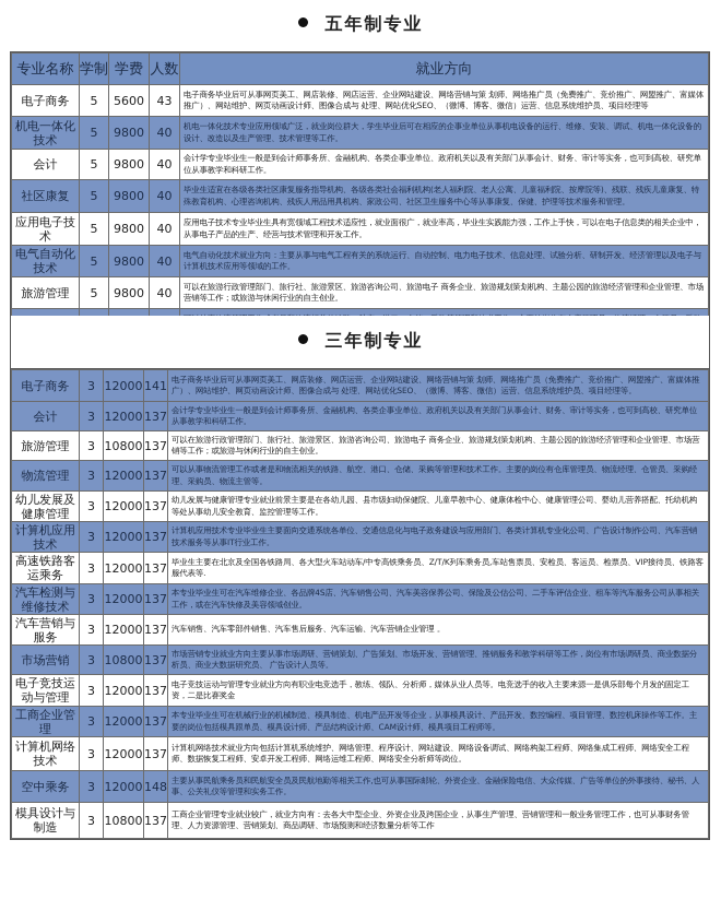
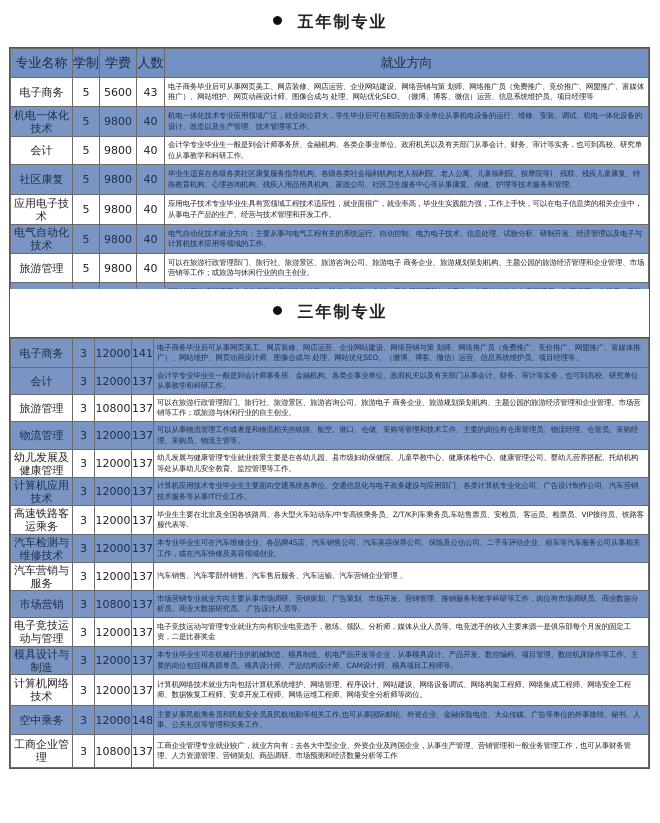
  五年制专业
  专业名称	学制	学费	人数	就业方向
  电子商务	5	5600	43	电子商务毕业后可从事网页美工、网店装修、网店运营、企业网站建设、网络营销与策 划师、网络推广员（免费推广、竞价推广、网盟推广、富媒体推广）、网站维护、网页动画设计师、图像合成与 处理、网站优化SEO、（微博、博客、微信）运营、信息系统维护员、项目经理等
  机电一体化技术	5	9800	40	机电一体化技术专业应用领域广泛，就业岗位群大，学生毕业后可在相应的企事业单位从事机电设备的运行、维修、安装、调试、机电一体化设备的设计、改造以及生产管理、技术管理等工作。
  会计	5	9800	40	会计学专业毕业生一般是到会计师事务所、金融机构、各类企事业单位、政府机关以及有关部门从事会计、财务、审计等实务，也可到高校、研究单位从事教学和科研工作。
  社区康复	5	9800	40	毕业生适宜在各级各类社区康复服务指导机构、各级各类社会福利机构(老人福利院、老人公寓、儿童福利院、按摩院等)、残联、残疾儿童康复、特殊教育机构、心理咨询机构、残疾人用品用具机构、家政公司、社区卫生服务中心等从事康复、保健、护理等技术服务和管理。
  应用电子技术	5	9800	40	应用电子技术专业毕业生具有宽领域工程技术适应性，就业面很广，就业率高，毕业生实践能力强，工作上手快，可以在电子信息类的相关企业中，从事电子产品的生产、经营与技术管理和开发工作。
  电气自动化技术	5	9800	40	电气自动化技术就业方向：主要从事与电气工程有关的系统运行、自动控制、电力电子技术、信息处理、试验分析、研制开发、经济管理以及电子与计算机技术应用等领域的工作。
  旅游管理	5	9800	40	可以在旅游行政管理部门、旅行社、旅游景区、旅游咨询公司、旅游电子 商务企业、旅游规划策划机构、主题公园的旅游经济管理和企业管理、市场营销等工作；或旅游与休闲行业的自主创业。
  三年制专业
  电子商务	3	12000	141	电子商务毕业后可从事网页美工、网店装修、网店运营、企业网站建设、网络营销与策 划师、网络推广员（免费推广、竞价推广、网盟推广、富媒体推广）、网站维护、网页动画设计师、图像合成与 处理、网站优化SEO、（微博、博客、微信）运营、信息系统维护员、项目经理等。
  会计	3	12000	137	会计学专业毕业生一般是到会计师事务所、金融机构、各类企事业单位、政府机关以及有关部门从事会计、财务、审计等实务，也可到高校、研究单位从事教学和科研工作。
  旅游管理	3	10800	137	可以在旅游行政管理部门、旅行社、旅游景区、旅游咨询公司、旅游电子 商务企业、旅游规划策划机构、主题公园的旅游经济管理和企业管理、市场营销等工作；或旅游与休闲行业的自主创业。
  物流管理	3	12000	137	可以从事物流管理工作或者是和物流相关的铁路、航空、港口、仓储、采购等管理和技术工作。主要的岗位有仓库管理员、物流经理、仓管员、采购经理、采购员、物流主管等。
  幼儿发展及健康管理	3	12000	137	幼儿发展与健康管理专业就业前景主要是在各幼儿园、县市级妇幼保健院、儿童早教中心、健康体检中心、健康管理公司、婴幼儿营养搭配、托幼机构等处从事幼儿安全教育、监控管理等工作。
  计算机应用技术	3	12000	137	计算机应用技术专业毕业生主要面向交通系统各单位、交通信息化与电子政务建设与应用部门、各类计算机专业化公司、广告设计制作公司、汽车营销技术服务等从事IT行业工作。
  高速铁路客运乘务	3	12000	137	毕业生主要在北京及全国各铁路局、各大型火车站动车/中专高铁乘务员、Z/T/K列车乘务员,车站售票员、安检员、客运员、检票员、VIP接待员、铁路客服代表等.
  汽车检测与维修技术	3	12000	137	本专业毕业生可在汽车维修企业、各品牌4S店、汽车销售公司、汽车美容保养公司、保险及公估公司、二手车评估企业、租车等汽车服务公司从事相关工作，或在汽车快修及美容领域创业。
  汽车营销与服务	3	12000	137	汽车销售、汽车零部件销售、汽车售后服务、汽车运输、汽车营销企业管理 。
  市场营销	3	10800	137	市场营销专业就业方向主要从事市场调研、营销策划、广告策划、市场开发、营销管理、推销服务和教学科研等工作，岗位有市场调研员、商业数据分析员、商业大数据研究员、 广告设计人员等。
  电子竞技运动与管理	3	12000	137	电子竞技运动与管理专业就业方向有职业电竞选手，教练、领队、分析师，媒体从业人员等。电竞选手的收入主要来源一是俱乐部每个月发的固定工资，二是比赛奖金
- 工商企业管理	3	12000	137	本专业毕业生可在机械行业的机械制造、模具制造、机电产品开发等企业，从事模具设计、产品开发、数控编程、项目管理、数控机床操作等工作。主要的岗位包括模具跟单员、模具设计师、产品结构设计师、CAM设计师、模具项目工程师等。
+ 模具设计与制造	3	12000	137	本专业毕业生可在机械行业的机械制造、模具制造、机电产品开发等企业，从事模具设计、产品开发、数控编程、项目管理、数控机床操作等工作。主要的岗位包括模具跟单员、模具设计师、产品结构设计师、CAM设计师、模具项目工程师等。
  计算机网络技术	3	12000	137	计算机网络技术就业方向包括计算机系统维护、网络管理、程序设计、网站建设、网络设备调试、网络构架工程师、网络集成工程师、网络安全工程师、数据恢复工程师、安卓开发工程师、网络运维工程师、网络安全分析师等岗位。
  空中乘务	3	12000	148	主要从事民航乘务员和民航安全员及民航地勤等相关工作,也可从事国际邮轮、外资企业、金融保险电信、大众传媒、广告等单位的外事接待、秘书、人事、公关礼仪等管理和实务工作。
- 模具设计与制造	3	10800	137	工商企业管理专业就业较广，就业方向有：去各大中型企业、外资企业及跨国企业，从事生产管理、营销管理和一般业务管理工作，也可从事财务管理、人力资源管理、营销策划、商品调研、市场预测和经济数量分析等工作
+ 工商企业管理	3	10800	137	工商企业管理专业就业较广，就业方向有：去各大中型企业、外资企业及跨国企业，从事生产管理、营销管理和一般业务管理工作，也可从事财务管理、人力资源管理、营销策划、商品调研、市场预测和经济数量分析等工作
